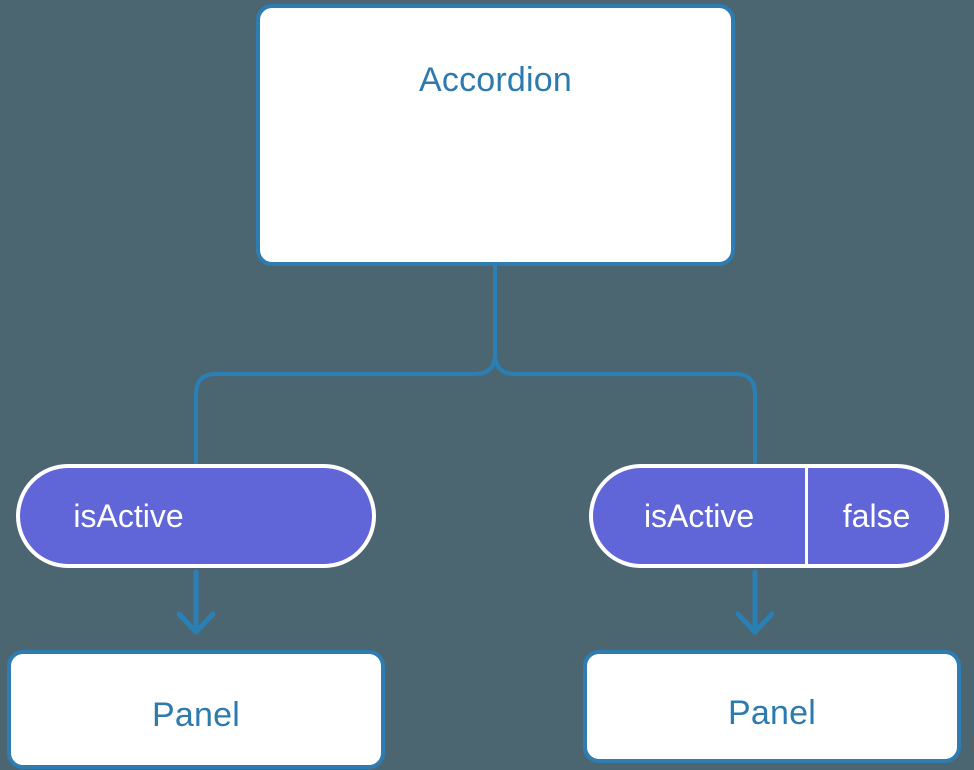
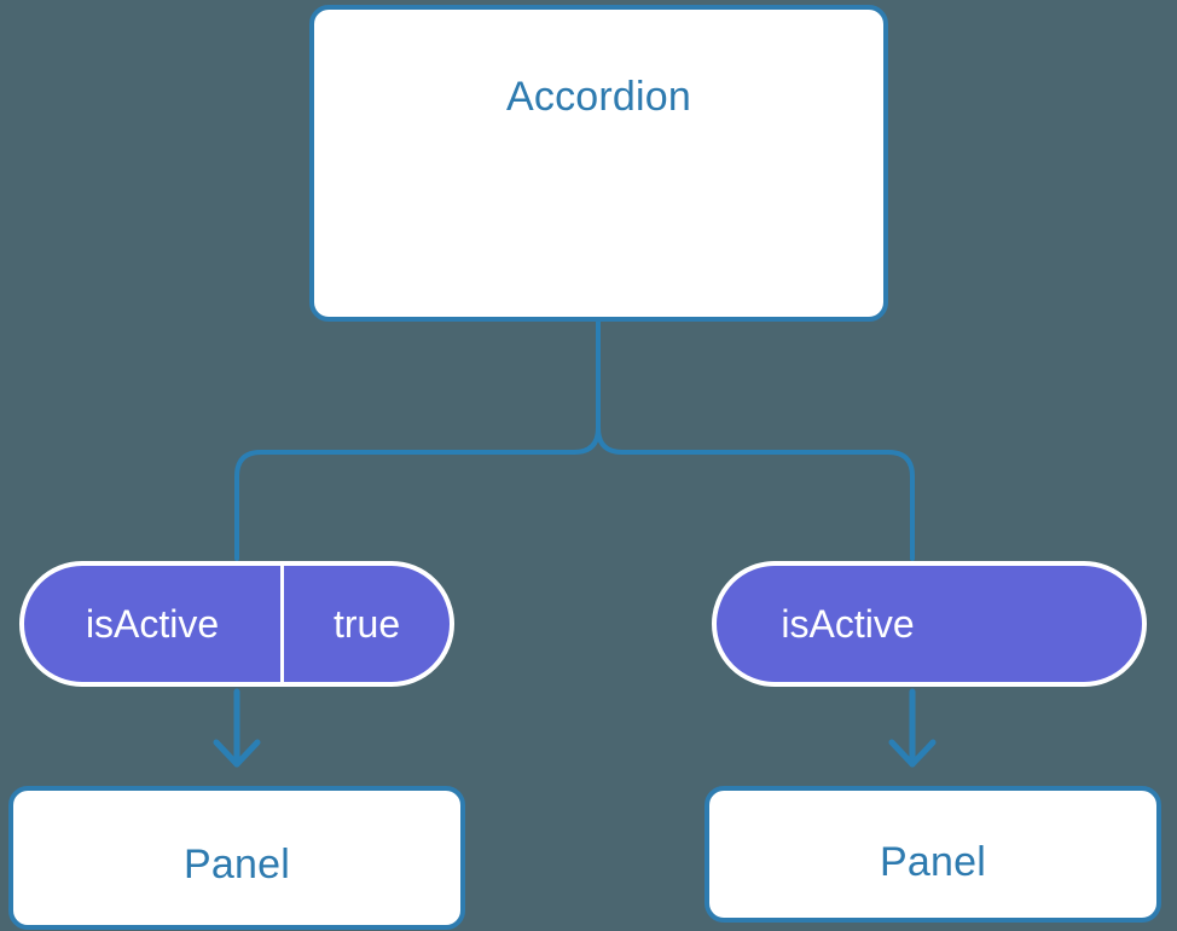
  Accordion
  isActive
+ true
  Panel
  isActive
- false
  Panel
